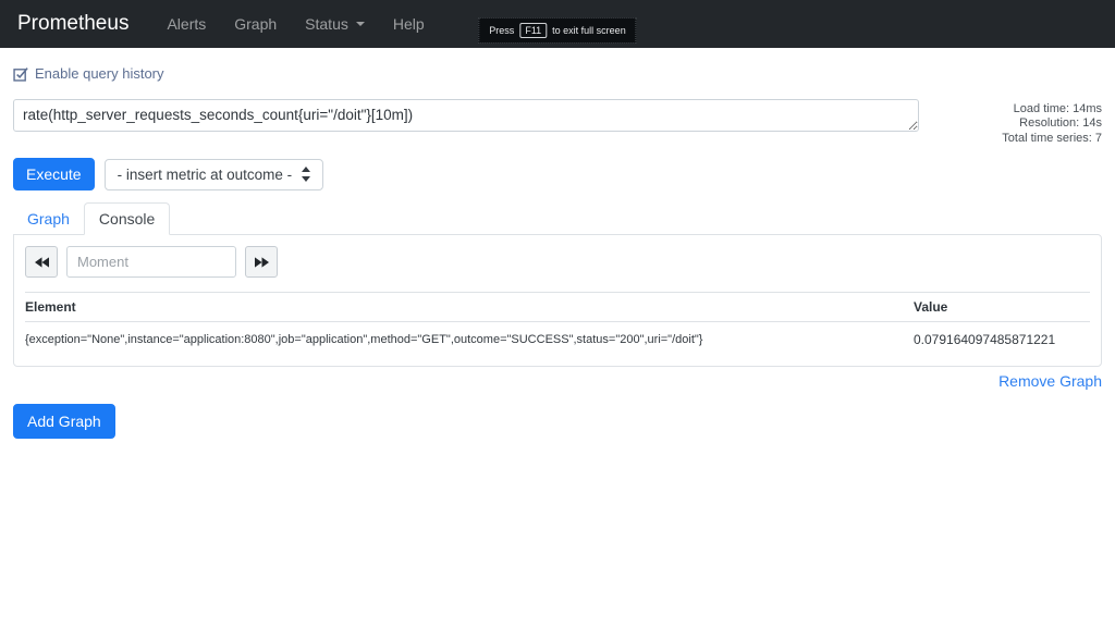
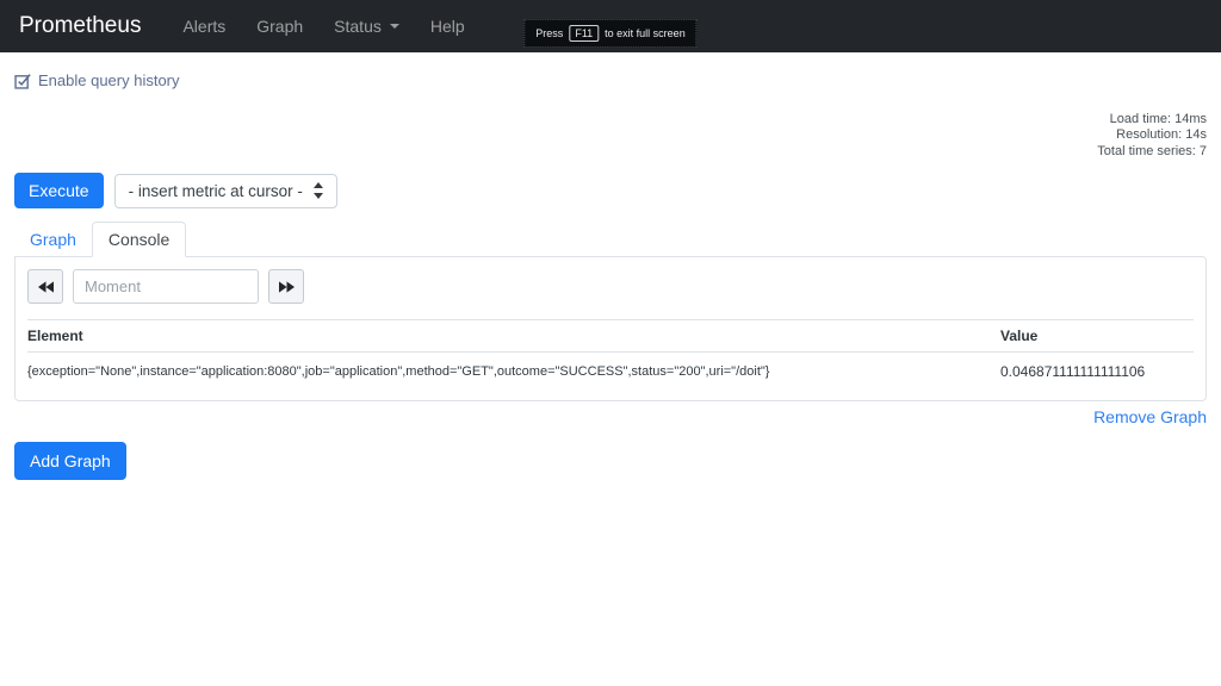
  Prometheus
  Alerts
  Graph
  Status
  Help
  Press
  F11
  to exit full screen
  Enable query history
- rate(http_server_requests_seconds_count{uri="/doit"}[10m])
  Load time: 14ms
  Resolution: 14s
  Total time series: 7
  Execute
- - insert metric at outcome -
+ - insert metric at cursor -
  Graph
  Console
  Moment
  Element	Value
- {exception="None",instance="application:8080",job="application",method="GET",outcome="SUCCESS",status="200",uri="/doit"}	0.079164097485871221
+ {exception="None",instance="application:8080",job="application",method="GET",outcome="SUCCESS",status="200",uri="/doit"}	0.046871111111111106
  Remove Graph
  Add Graph
